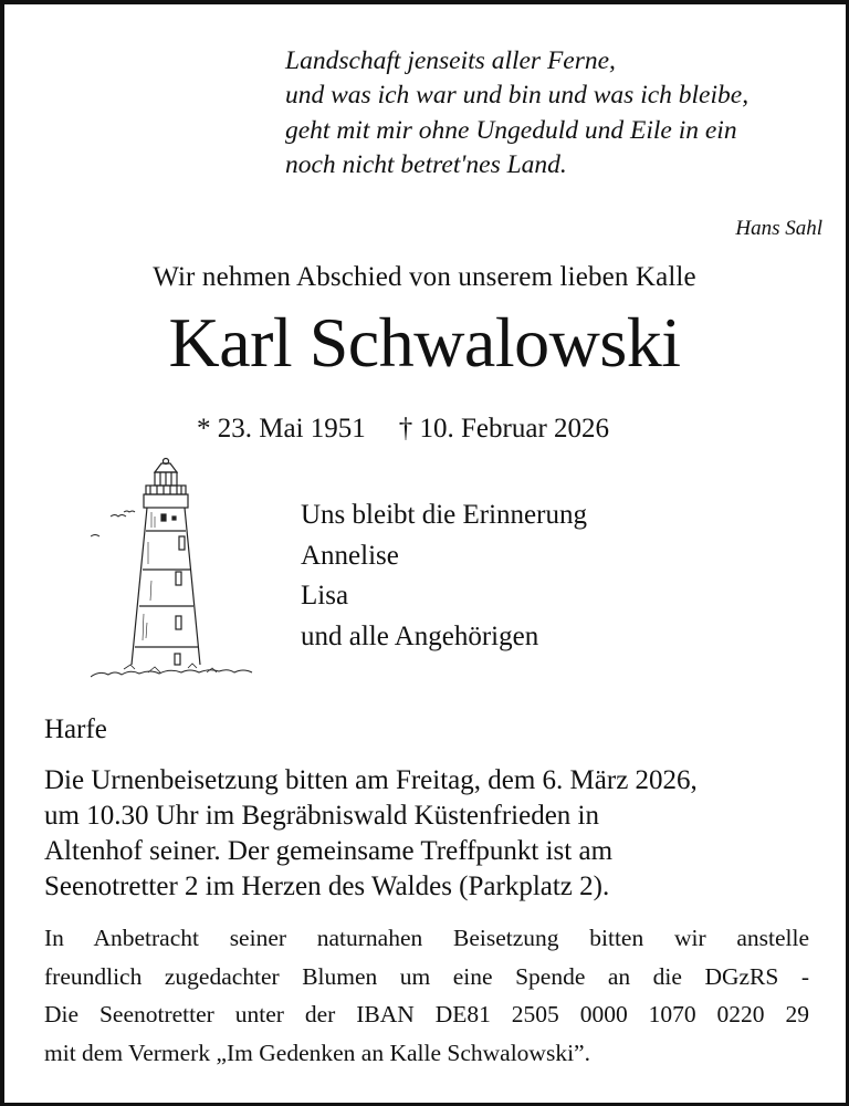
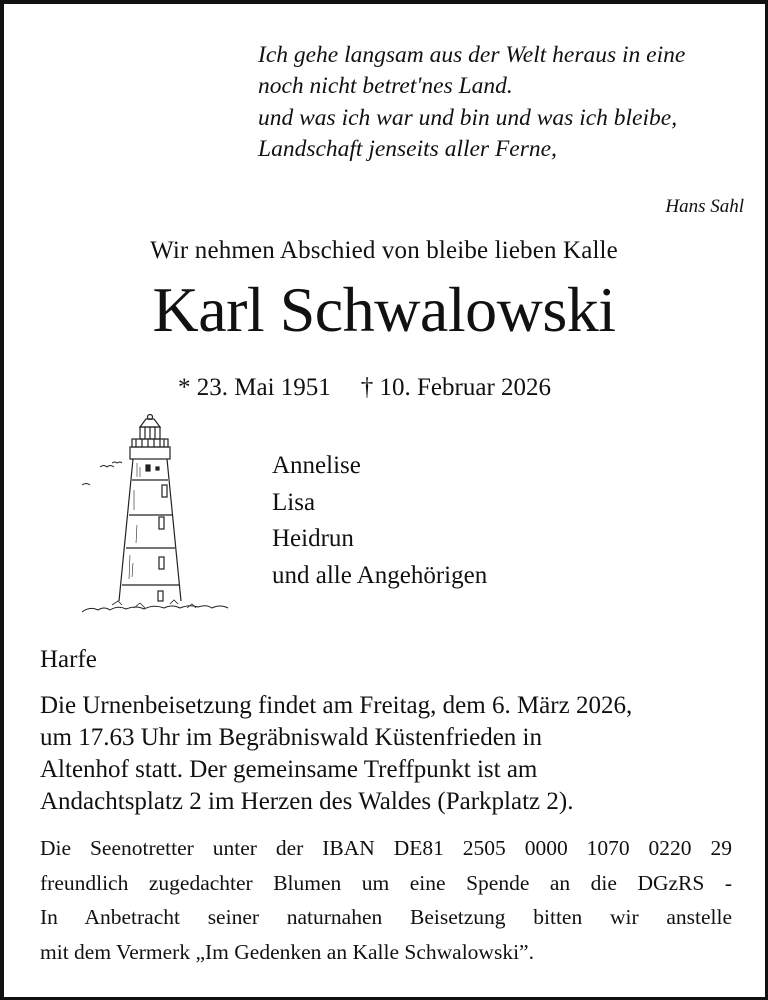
+ Ich gehe langsam aus der Welt heraus in eine
- Landschaft jenseits aller Ferne,
+ noch nicht betret'nes Land.
  und was ich war und bin und was ich bleibe,
- geht mit mir ohne Ungeduld und Eile in ein
- noch nicht betret'nes Land.
+ Landschaft jenseits aller Ferne,
  Hans Sahl
- Wir nehmen Abschied von unserem lieben Kalle
+ Wir nehmen Abschied von bleibe lieben Kalle
  Karl Schwalowski
  * 23. Mai 1951 † 10. Februar 2026
- Uns bleibt die Erinnerung
  Annelise
  Lisa
+ Heidrun
  und alle Angehörigen
  Harfe
- Die Urnenbeisetzung bitten am Freitag, dem 6. März 2026,
+ Die Urnenbeisetzung findet am Freitag, dem 6. März 2026,
- um 10.30 Uhr im Begräbniswald Küstenfrieden in
+ um 17.63 Uhr im Begräbniswald Küstenfrieden in
- Altenhof seiner. Der gemeinsame Treffpunkt ist am
+ Altenhof statt. Der gemeinsame Treffpunkt ist am
- Seenotretter 2 im Herzen des Waldes (Parkplatz 2).
+ Andachtsplatz 2 im Herzen des Waldes (Parkplatz 2).
- In Anbetracht seiner naturnahen Beisetzung bitten wir anstelle
+ Die Seenotretter unter der IBAN DE81 2505 0000 1070 0220 29
  freundlich zugedachter Blumen um eine Spende an die DGzRS -
- Die Seenotretter unter der IBAN DE81 2505 0000 1070 0220 29
+ In Anbetracht seiner naturnahen Beisetzung bitten wir anstelle
  mit dem Vermerk „Im Gedenken an Kalle Schwalowski”.
